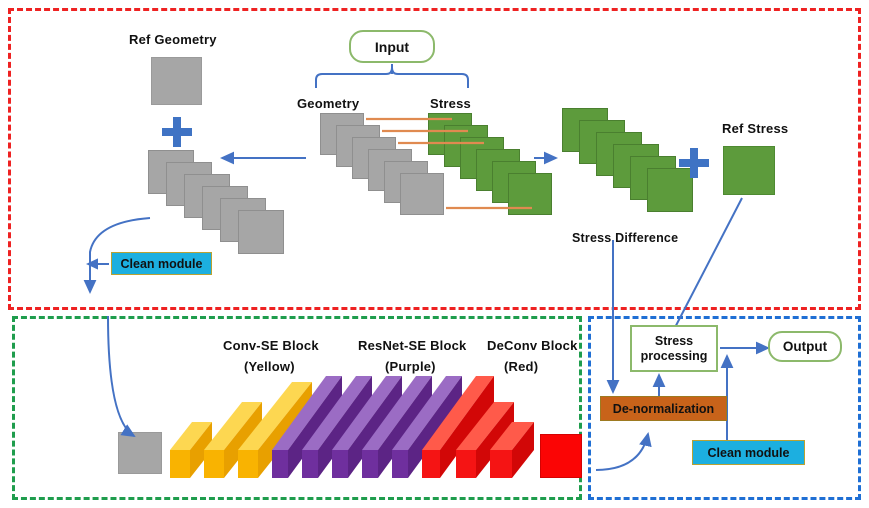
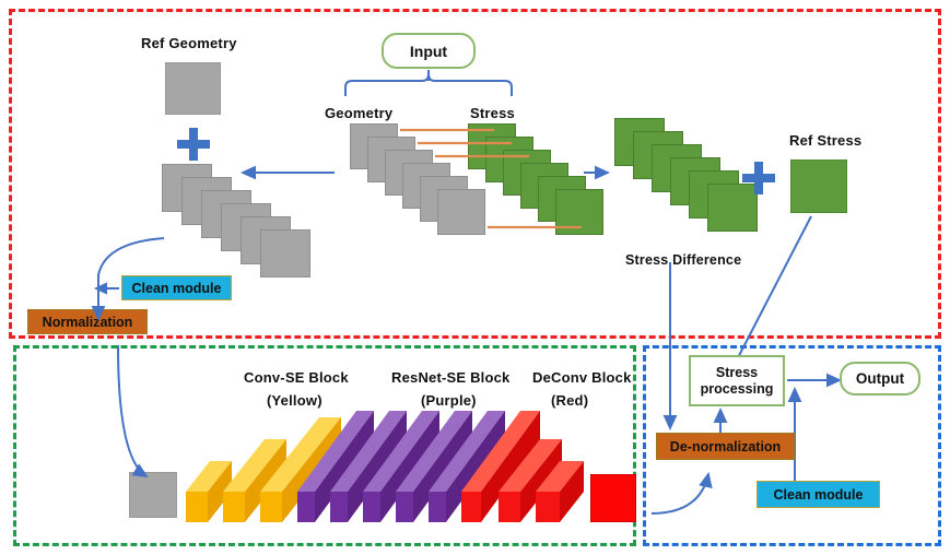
  Ref Geometry
  Input
  Geometry
  Stress
  Stress Difference
  Ref Stress
  Clean module
+ Normalization
  Conv-SE Block
  (Yellow)
  ResNet-SE Block
  (Purple)
  DeConv Block
  (Red)
  Stress
  processing
  Output
  De-normalization
  Clean module
